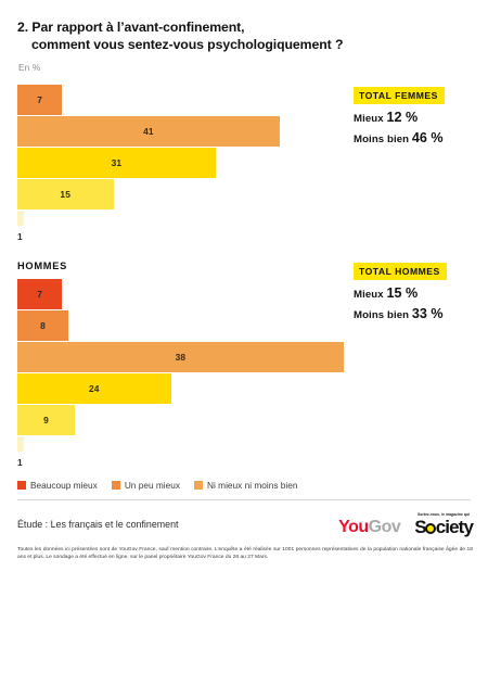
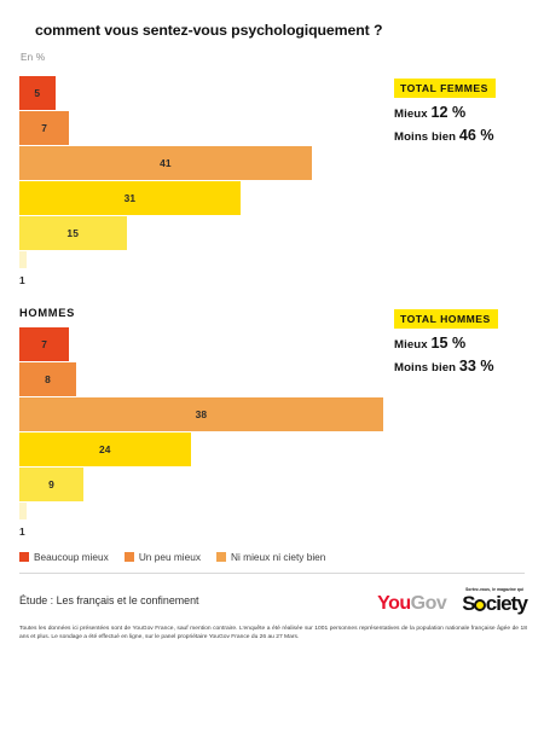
- 2. Par rapport à l’avant-confinement,
  comment vous sentez-vous psychologiquement ?
  En %
+ 5
  7
  41
  31
  15
  1
  TOTAL FEMMES
  Mieux 12 %
  Moins bien 46 %
  HOMMES
  7
  8
  38
  24
  9
  1
  TOTAL HOMMES
  Mieux 15 %
  Moins bien 33 %
  Beaucoup mieux
  Un peu mieux
- Ni mieux ni moins bien
+ Ni mieux ni ciety bien
  Étude : Les français et le confinement
  YouGov
  S ciety
